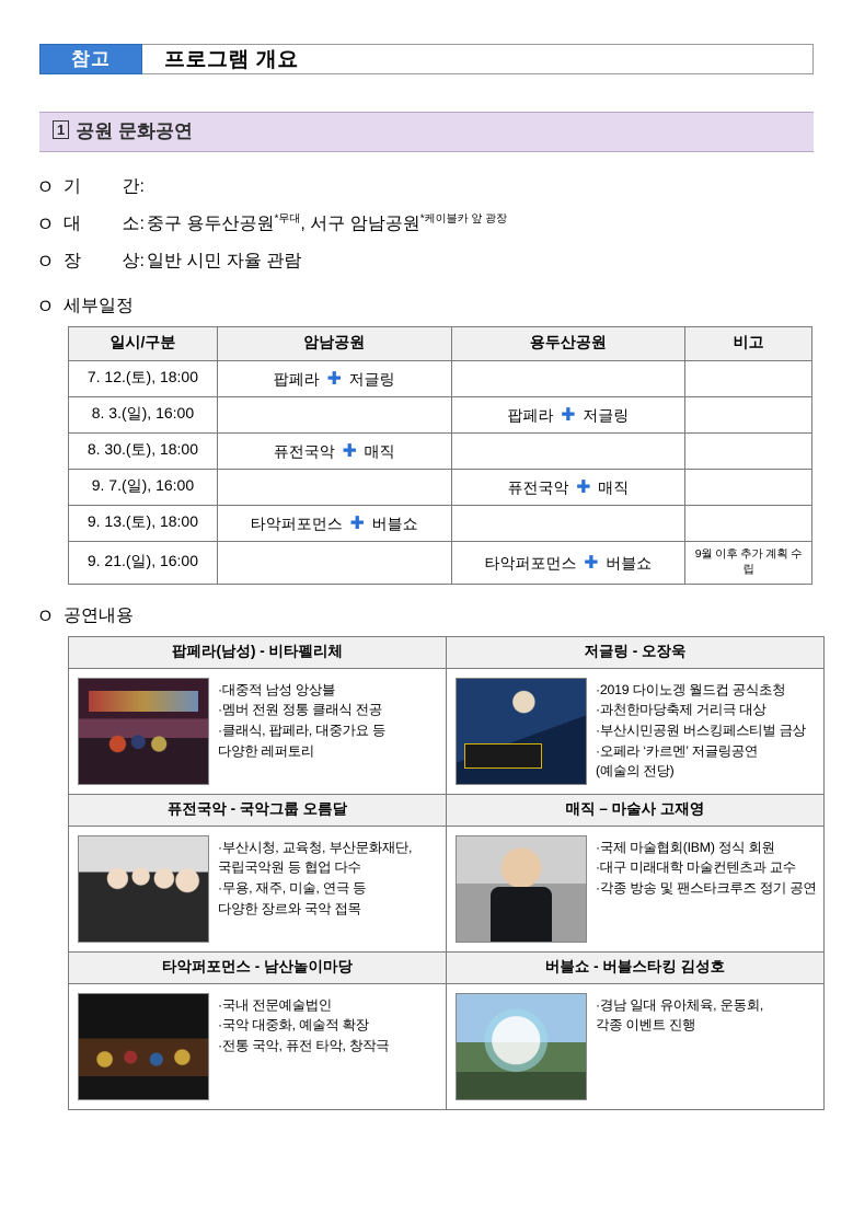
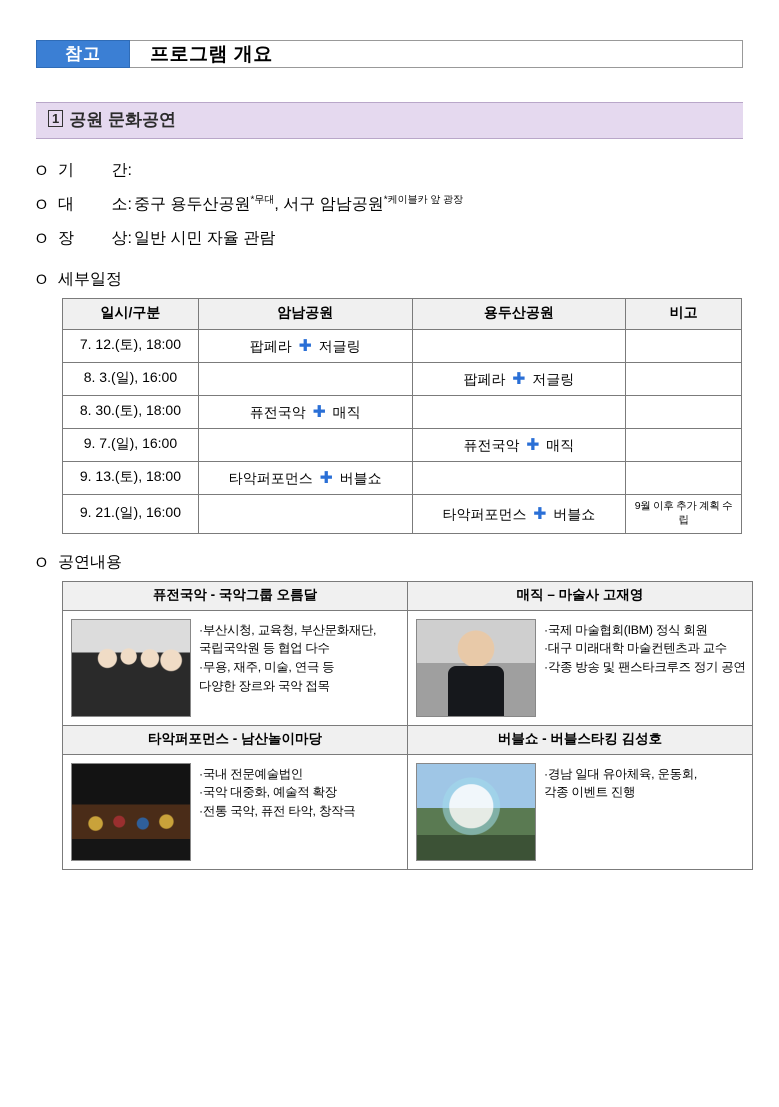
  참고
  프로그램 개요
  1 공원 문화공연
  O
  기
  간:
  O
  대
  소:
  중구 용두산공원*무대, 서구 암남공원*케이블카 앞 광장
  O
  장
  상:
  일반 시민 자율 관람
  O
  세부일정
  일시/구분	암남공원	용두산공원	비고
  7. 12.(토), 18:00	팝페라 ✚ 저글링
  8. 3.(일), 16:00		팝페라 ✚ 저글링
  8. 30.(토), 18:00	퓨전국악 ✚ 매직
  9. 7.(일), 16:00		퓨전국악 ✚ 매직
  9. 13.(토), 18:00	타악퍼포먼스 ✚ 버블쇼
  9. 21.(일), 16:00		타악퍼포먼스 ✚ 버블쇼	9월 이후 추가 계획 수립
  O
  공연내용
- 팝페라(남성) - 비타펠리체	저글링 - 오장욱
- ·대중적 남성 앙상블 ·멤버 전원 정통 클래식 전공 ·클래식, 팝페라, 대중가요 등 다양한 레퍼토리	·2019 다이노겡 월드컵 공식초청 ·과천한마당축제 거리극 대상 ·부산시민공원 버스킹페스티벌 금상 ·오페라 ‘카르멘’ 저글링공연 (예술의 전당)
  퓨전국악 - 국악그룹 오름달	매직 – 마술사 고재영
  ·부산시청, 교육청, 부산문화재단, 국립국악원 등 협업 다수 ·무용, 재주, 미술, 연극 등 다양한 장르와 국악 접목	·국제 마술협회(IBM) 정식 회원 ·대구 미래대학 마술컨텐츠과 교수 ·각종 방송 및 팬스타크루즈 정기 공연
  타악퍼포먼스 - 남산놀이마당	버블쇼 - 버블스타킹 김성호
  ·국내 전문예술법인 ·국악 대중화, 예술적 확장 ·전통 국악, 퓨전 타악, 창작극	·경남 일대 유아체육, 운동회, 각종 이벤트 진행
